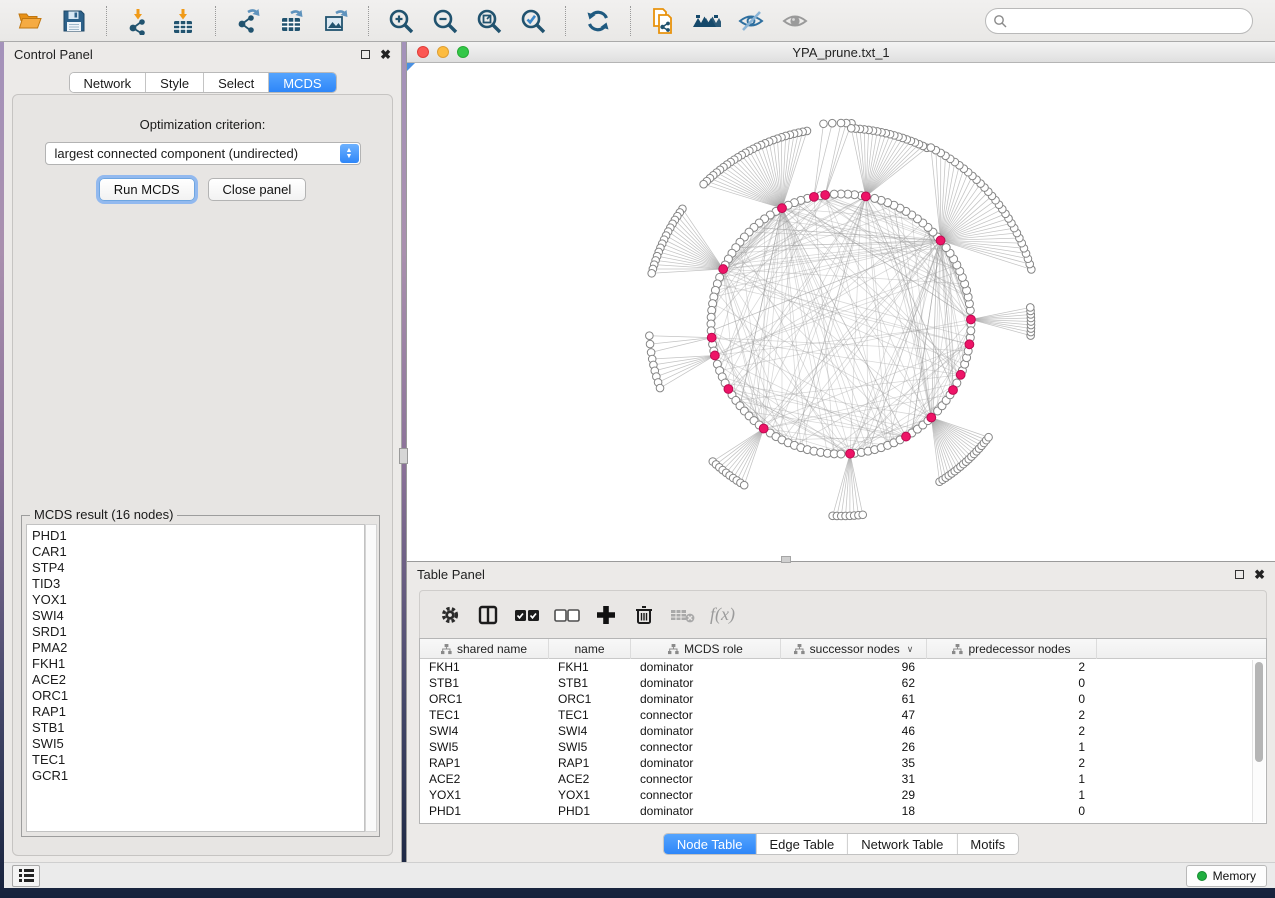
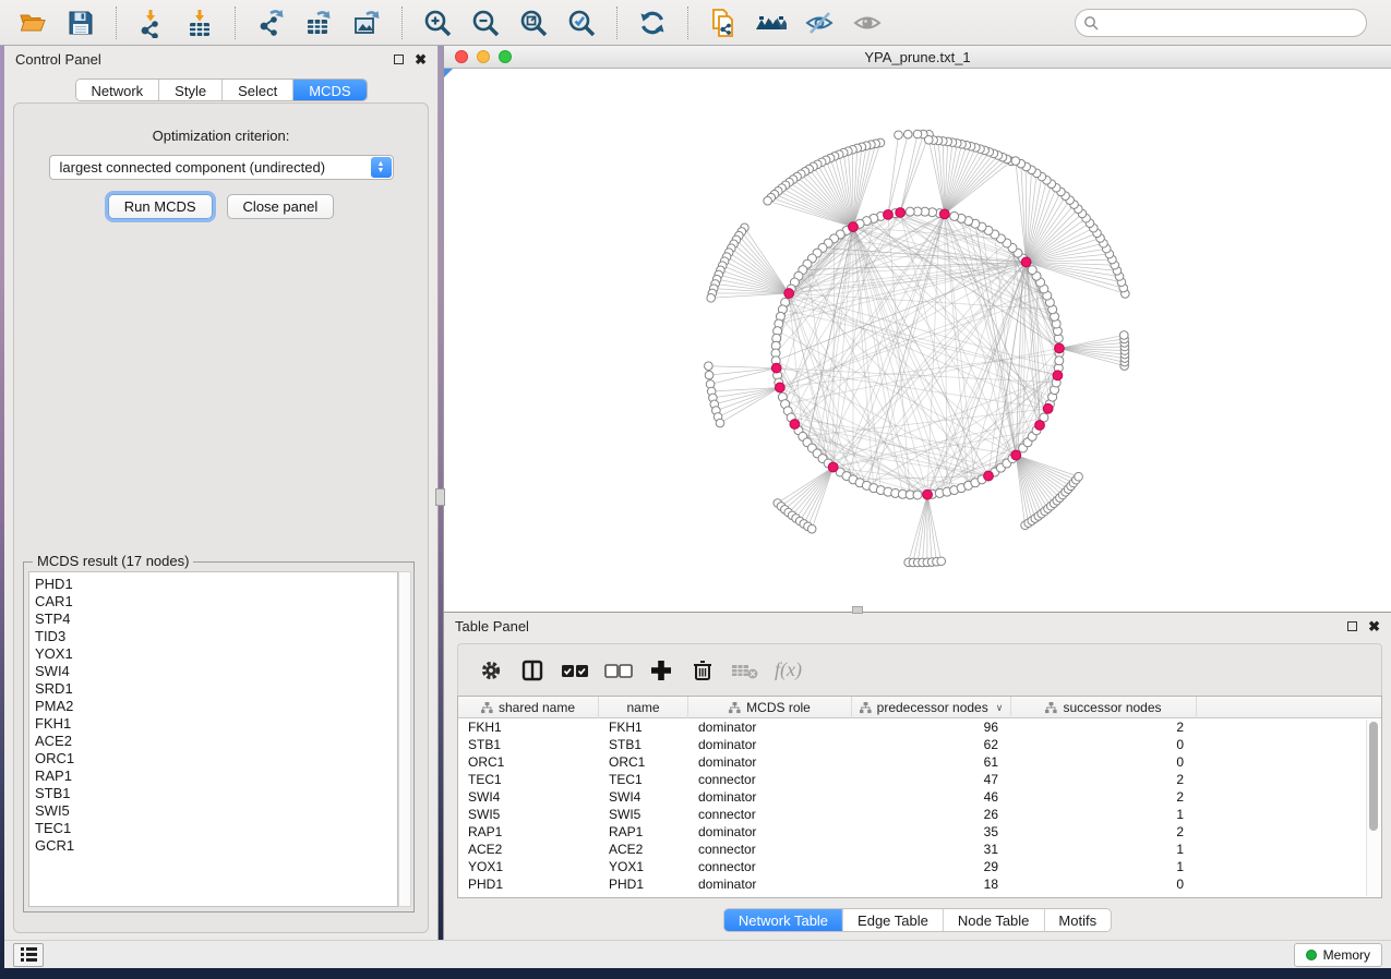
  Control Panel
  ✖
  Network
  Style
  Select
  MCDS
  Optimization criterion:
  largest connected component (undirected)
  Run MCDS
  Close panel
- MCDS result (16 nodes)
+ MCDS result (17 nodes)
  PHD1
  CAR1
  STP4
  TID3
  YOX1
  SWI4
  SRD1
  PMA2
  FKH1
  ACE2
  ORC1
  RAP1
  STB1
  SWI5
  TEC1
  GCR1
  YPA_prune.txt_1
  Table Panel
  ✖
  f(x)
  shared name
  name
  MCDS role
- successor nodes
+ predecessor nodes
  ∨
- predecessor nodes
+ successor nodes
  FKH1
  FKH1
  dominator
  96
  2
  STB1
  STB1
  dominator
  62
  0
  ORC1
  ORC1
  dominator
  61
  0
  TEC1
  TEC1
  connector
  47
  2
  SWI4
  SWI4
  dominator
  46
  2
  SWI5
  SWI5
  connector
  26
  1
  RAP1
  RAP1
  dominator
  35
  2
  ACE2
  ACE2
  connector
  31
  1
  YOX1
  YOX1
  connector
  29
  1
  PHD1
  PHD1
  dominator
  18
  0
- Node Table
+ Network Table
  Edge Table
- Network Table
+ Node Table
  Motifs
  Memory
